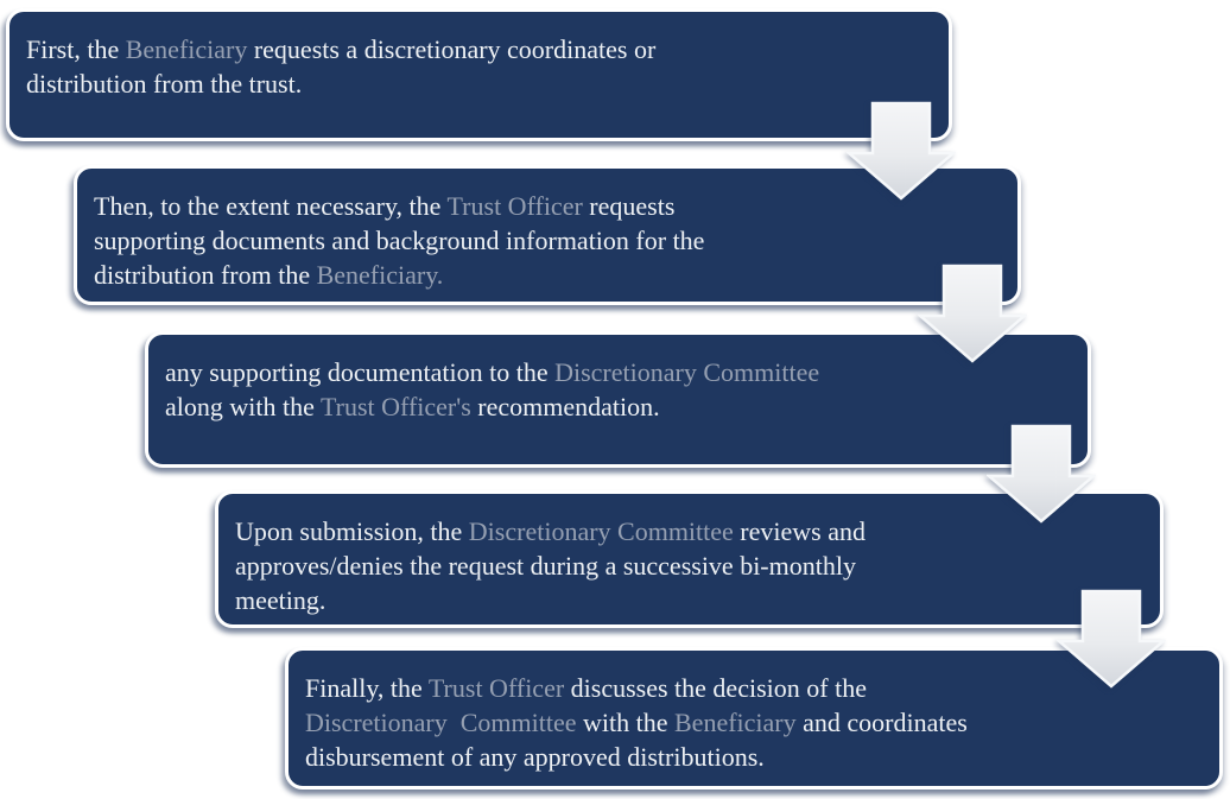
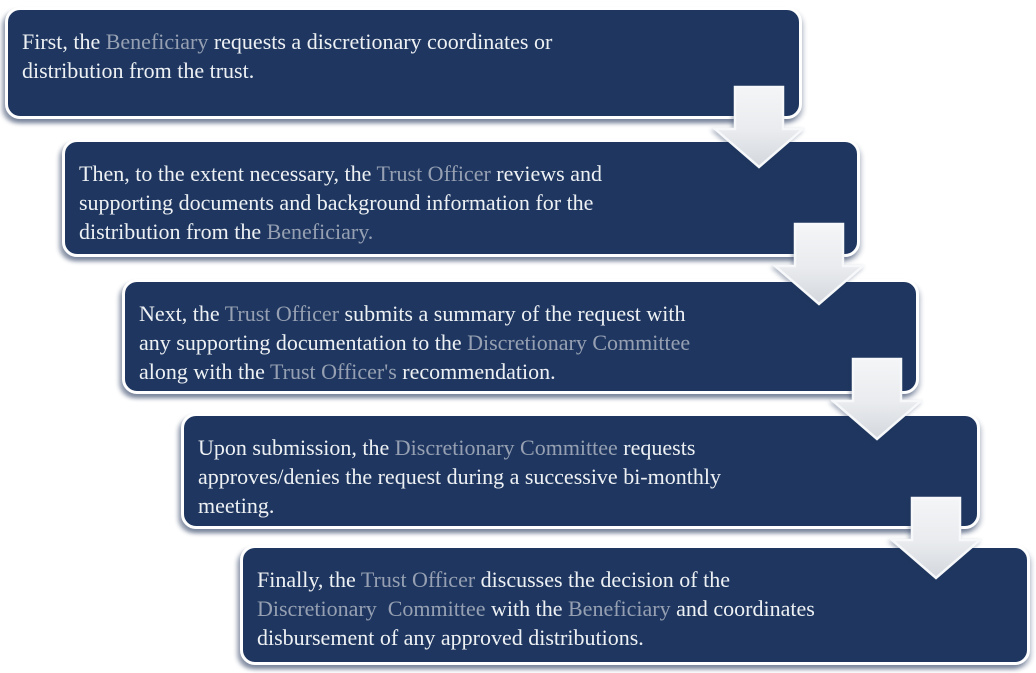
  First, the Beneficiary requests a discretionary coordinates or
  distribution from the trust.
- Then, to the extent necessary, the Trust Officer requests
+ Then, to the extent necessary, the Trust Officer reviews and
  supporting documents and background information for the
  distribution from the Beneficiary.
+ Next, the Trust Officer submits a summary of the request with
  any supporting documentation to the Discretionary Committee
  along with the Trust Officer's recommendation.
- Upon submission, the Discretionary Committee reviews and
+ Upon submission, the Discretionary Committee requests
  approves/denies the request during a successive bi-monthly
  meeting.
  Finally, the Trust Officer discusses the decision of the
  Discretionary Committee with the Beneficiary and coordinates
  disbursement of any approved distributions.
